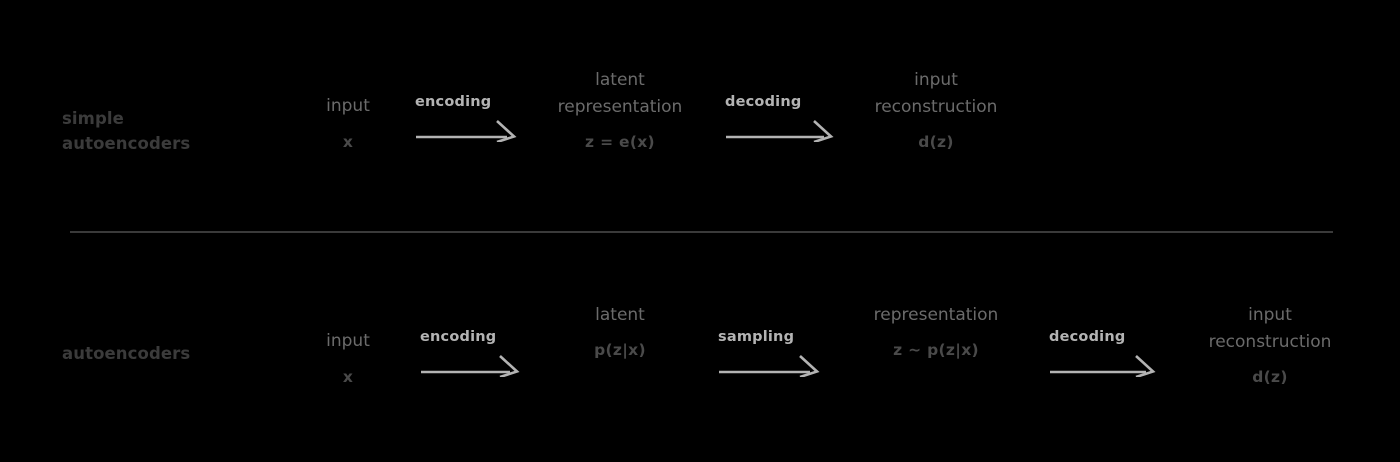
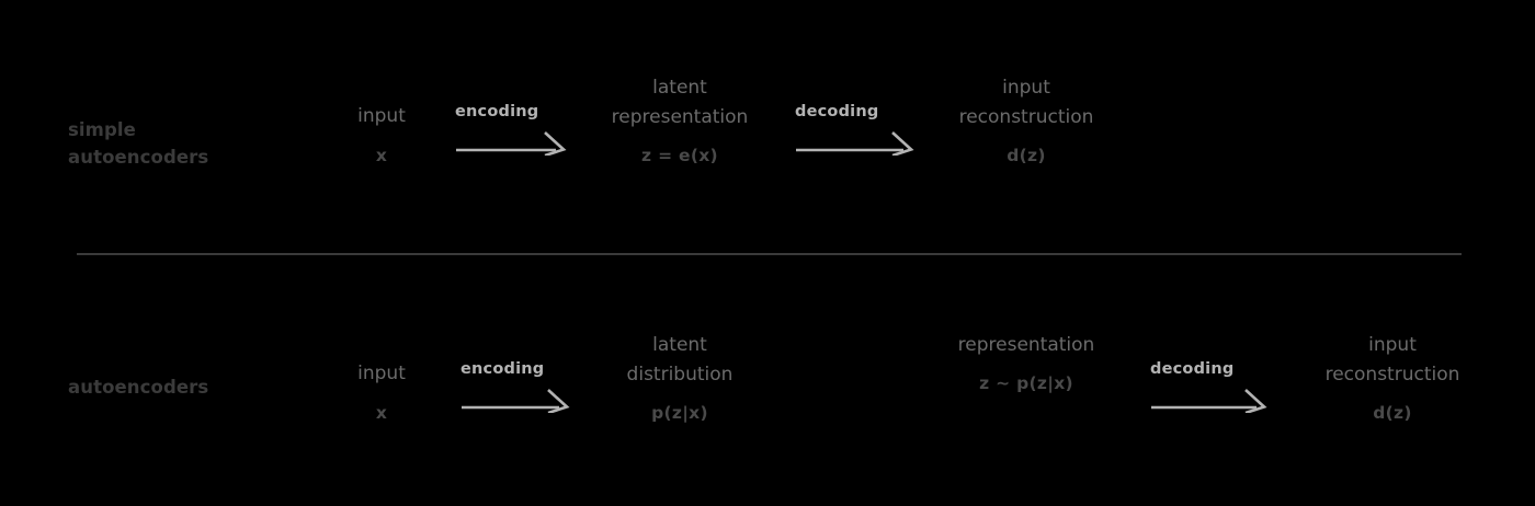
  simple
  autoencoders
  input
  x
  encoding
  latent
  representation
  z = e(x)
  decoding
  input
  reconstruction
  d(z)
  autoencoders
  input
  x
  encoding
  latent
+ distribution
  p(z|x)
- sampling
  representation
  z ~ p(z|x)
  decoding
  input
  reconstruction
  d(z)
